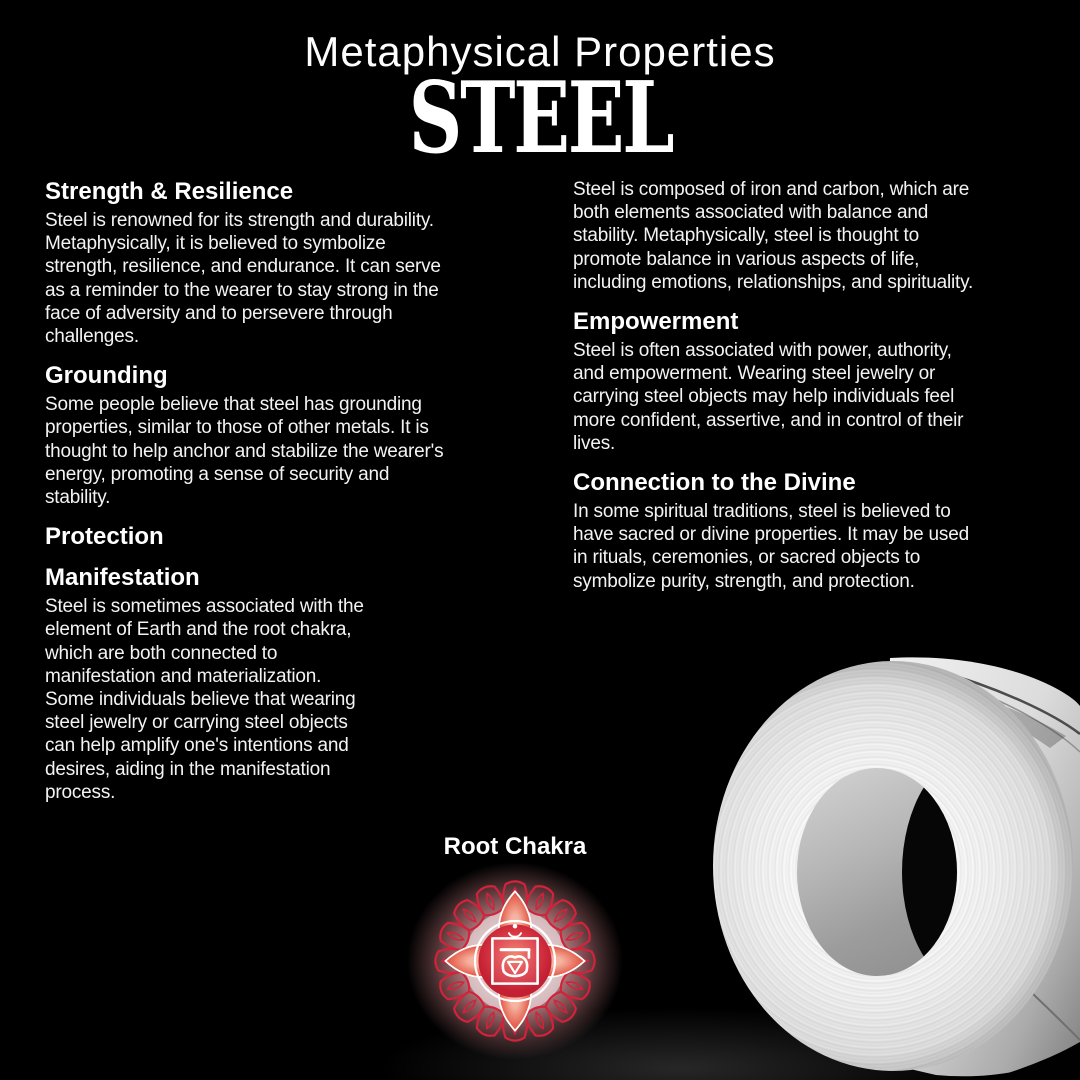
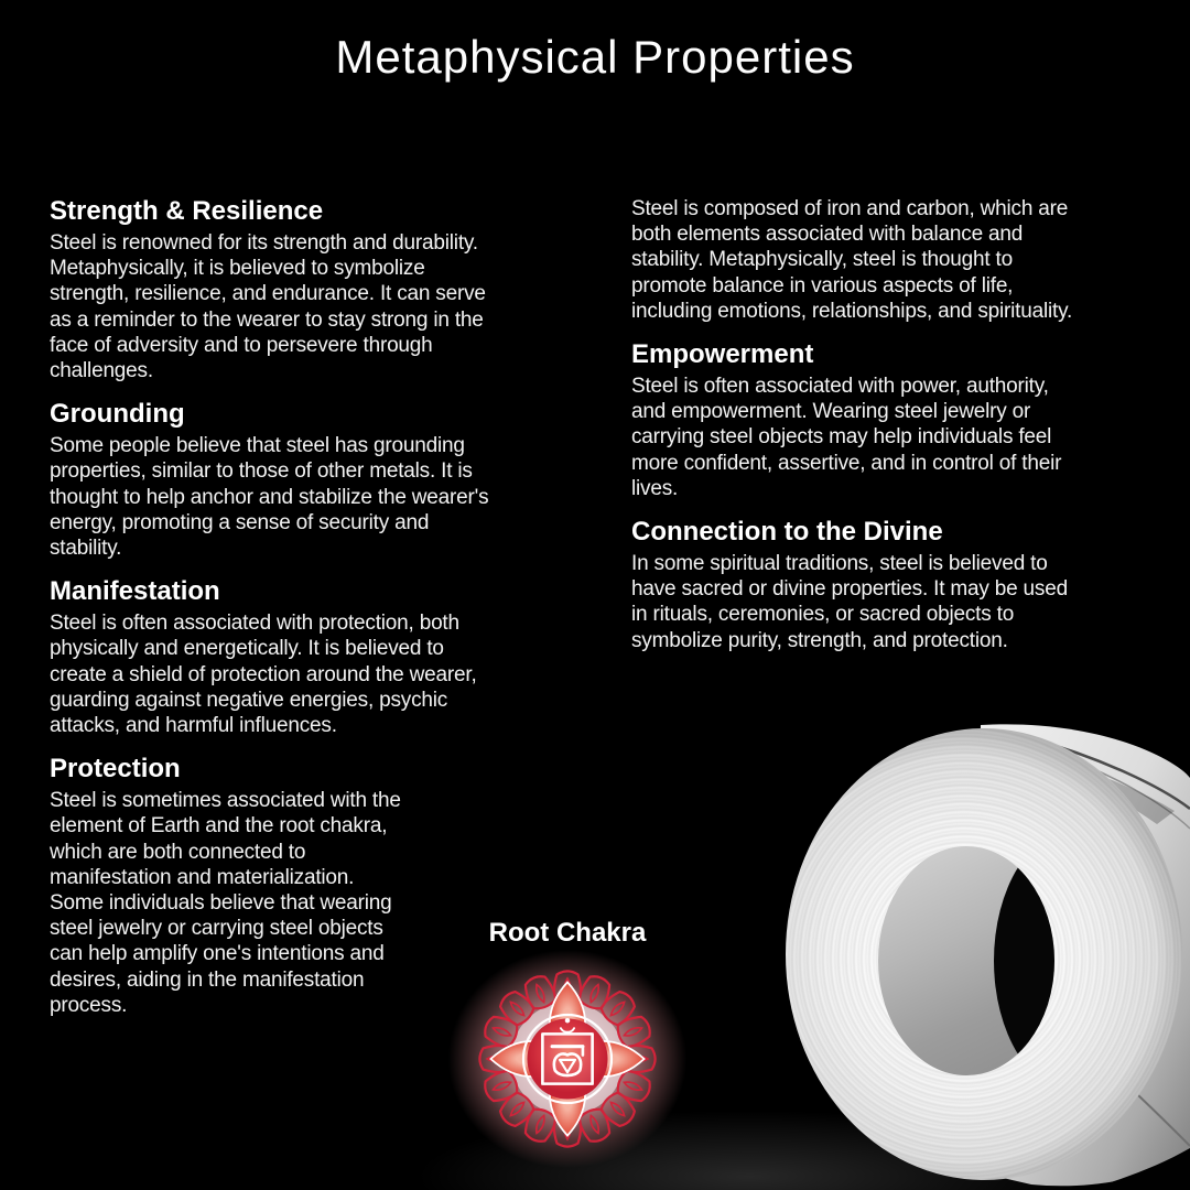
  Metaphysical Properties
- STEEL
  Strength & Resilience
  Steel is renowned for its strength and durability.
  Metaphysically, it is believed to symbolize
  strength, resilience, and endurance. It can serve
  as a reminder to the wearer to stay strong in the
  face of adversity and to persevere through
  challenges.
  Grounding
  Some people believe that steel has grounding
  properties, similar to those of other metals. It is
  thought to help anchor and stabilize the wearer's
  energy, promoting a sense of security and
  stability.
- Protection
+ Manifestation
+ Steel is often associated with protection, both
+ physically and energetically. It is believed to
+ create a shield of protection around the wearer,
+ guarding against negative energies, psychic
+ attacks, and harmful influences.
- Manifestation
+ Protection
  Steel is sometimes associated with the
  element of Earth and the root chakra,
  which are both connected to
  manifestation and materialization.
  Some individuals believe that wearing
  steel jewelry or carrying steel objects
  can help amplify one's intentions and
  desires, aiding in the manifestation
  process.
  Steel is composed of iron and carbon, which are
  both elements associated with balance and
  stability. Metaphysically, steel is thought to
  promote balance in various aspects of life,
  including emotions, relationships, and spirituality.
  Empowerment
  Steel is often associated with power, authority,
  and empowerment. Wearing steel jewelry or
  carrying steel objects may help individuals feel
  more confident, assertive, and in control of their
  lives.
  Connection to the Divine
  In some spiritual traditions, steel is believed to
  have sacred or divine properties. It may be used
  in rituals, ceremonies, or sacred objects to
  symbolize purity, strength, and protection.
  Root Chakra
